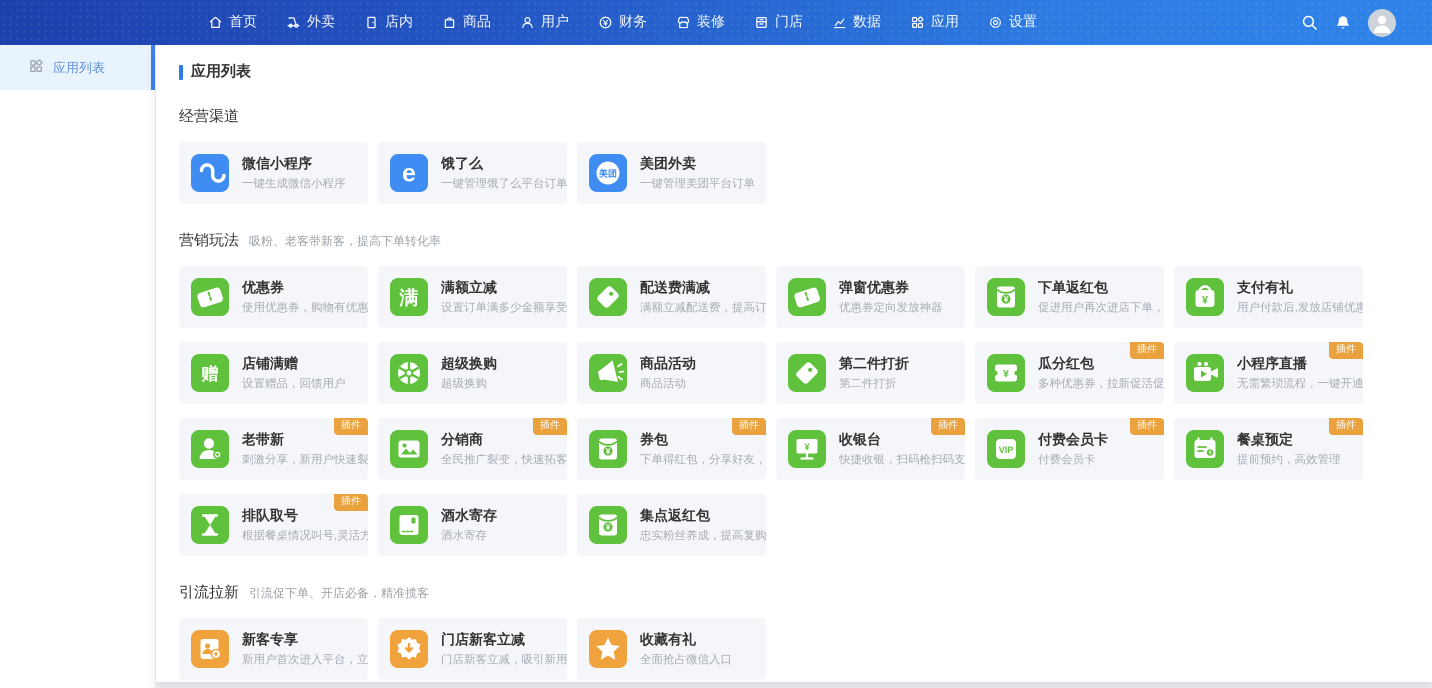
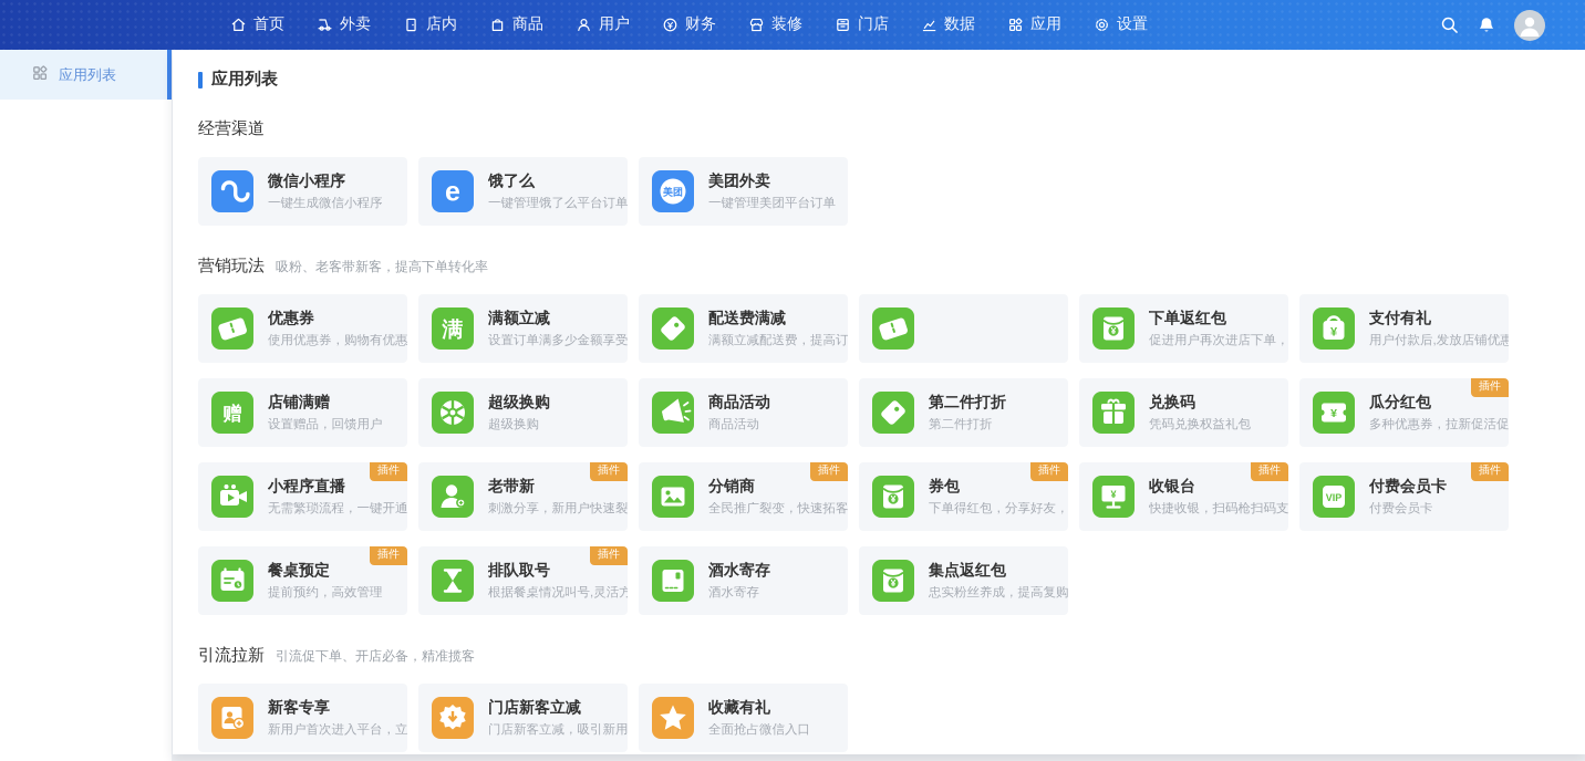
  首页
  外卖
  店内
  商品
  用户
  财务
  装修
  门店
  数据
  应用
  设置
  应用列表
  应用列表
  经营渠道
  微信小程序
  一键生成微信小程序
  e
  饿了么
  一键管理饿了么平台订单
  美团
  美团外卖
  一键管理美团平台订单
  营销玩法
  吸粉、老客带新客，提高下单转化率
  优惠券
  使用优惠券，购物有优惠
  满
  满额立减
  设置订单满多少金额享受
  配送费满减
  满额立减配送费，提高订
- 弹窗优惠券
- 优惠券定向发放神器
  ¥
  下单返红包
  促进用户再次进店下单，
  ¥
  支付有礼
  用户付款后,发放店铺优惠
  赠
  店铺满赠
  设置赠品，回馈用户
  超级换购
  超级换购
  商品活动
  商品活动
  第二件打折
  第二件打折
+ 兑换码
+ 凭码兑换权益礼包
  ¥
  瓜分红包
  多种优惠券，拉新促活促
  插件
  小程序直播
  无需繁琐流程，一键开通
  插件
  老带新
  刺激分享，新用户快速裂
  插件
  分销商
  全民推广裂变，快速拓客
  插件
  ¥
  券包
  下单得红包，分享好友，
  插件
  ¥
  收银台
  快捷收银，扫码枪扫码支
  插件
  VIP
  付费会员卡
  付费会员卡
  插件
  餐桌预定
  提前预约，高效管理
  插件
  排队取号
  根据餐桌情况叫号,灵活方
  插件
  酒水寄存
  酒水寄存
  ¥
  集点返红包
  忠实粉丝养成，提高复购
  引流拉新
  引流促下单、开店必备，精准揽客
  新客专享
  新用户首次进入平台，立
  门店新客立减
  门店新客立减，吸引新用
  收藏有礼
  全面抢占微信入口
